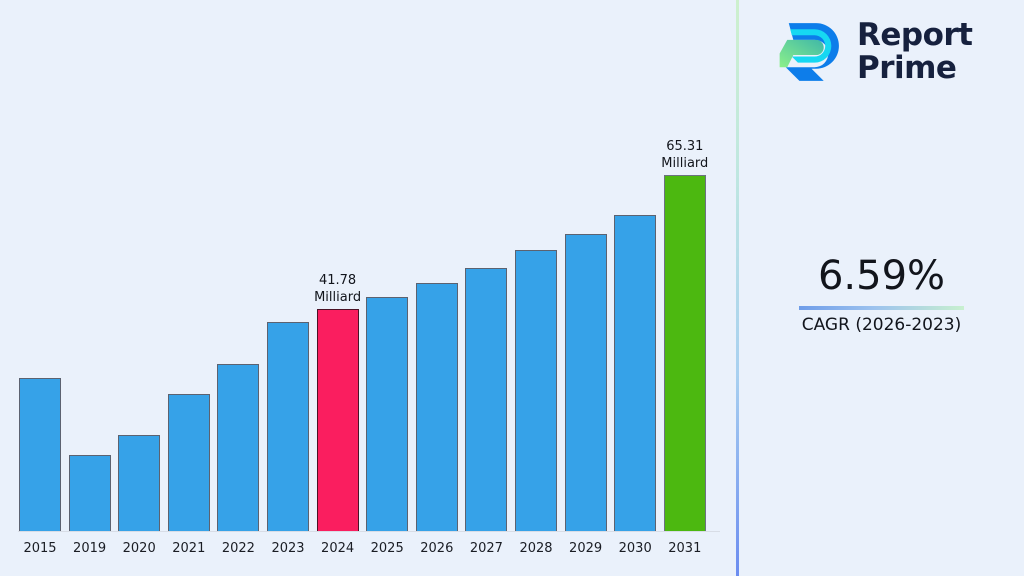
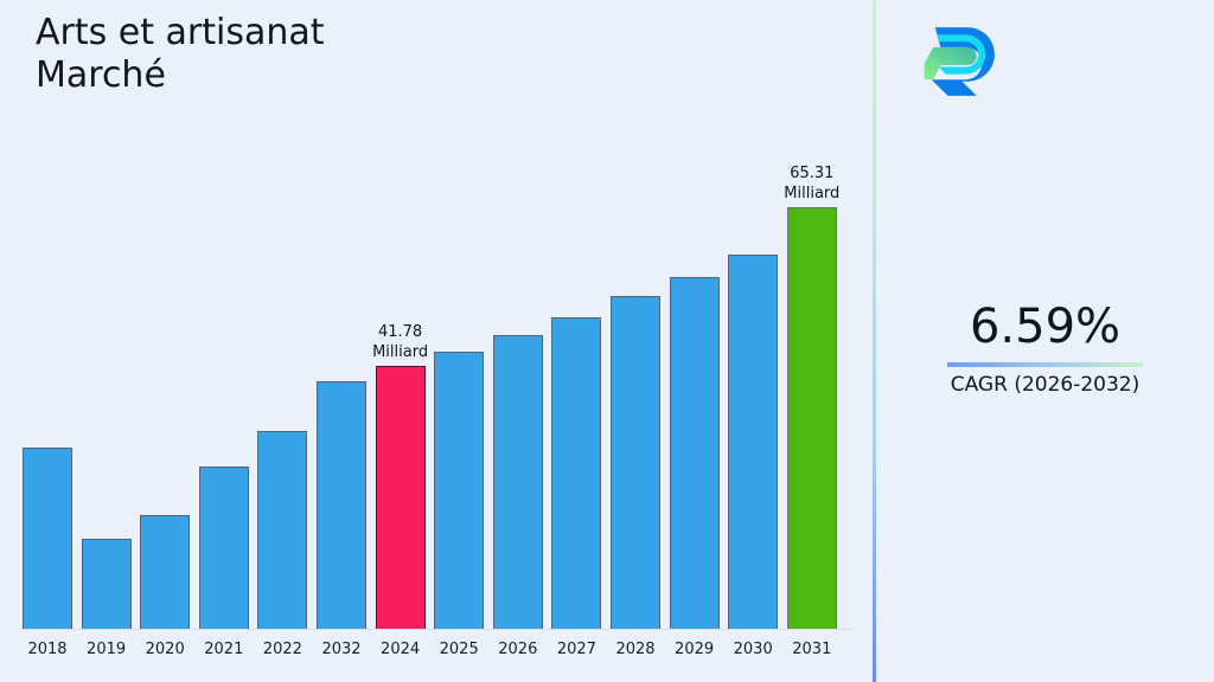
+ Arts et artisanat
+ Marché
- 2015
+ 2018
  2019
  2020
  2021
  2022
- 2023
+ 2032
  2024
  41.78
  Milliard
  2025
  2026
  2027
  2028
  2029
  2030
  2031
  65.31
  Milliard
- Report
- Prime
  6.59%
- CAGR (2026-2023)
+ CAGR (2026-2032)
